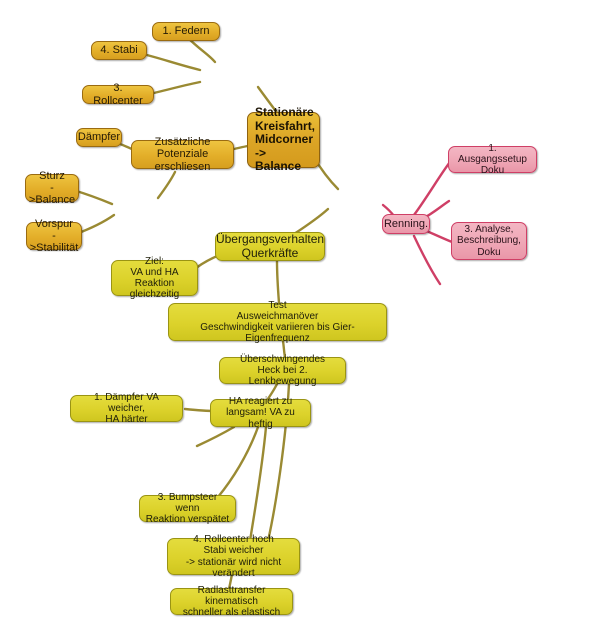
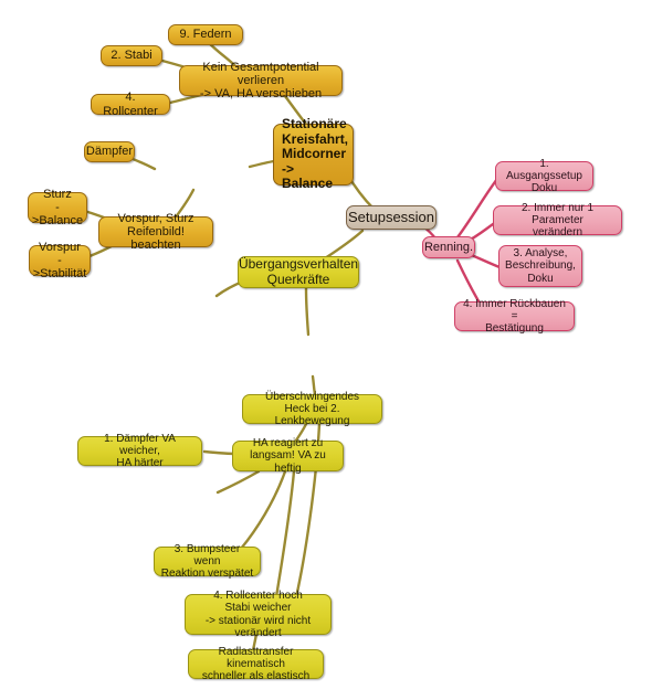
- 1. Federn
+ 9. Federn
- 4. Stabi
+ 2. Stabi
- 3. Rollcenter
+ 4. Rollcenter
+ Kein Gesamtpotential verlieren
+ -> VA, HA verschieben
  Stationäre
  Kreisfahrt,
  Midcorner
  -> Balance
  Dämpfer
- Zusätzliche Potenziale
- erschliesen
  Sturz
  ->Balance
+ Vorspur, Sturz
+ Reifenbild! beachten
  Vorspur
  ->Stabilität
+ Setupsession
  Renning.
  1. Ausgangssetup
  Doku
+ 2. Immer nur 1 Parameter
+ verändern
  3. Analyse,
  Beschreibung,
  Doku
+ 4. Immer Rückbauen =
+ Bestätigung
  Übergangsverhalten
  Querkräfte
- Ziel:
- VA und HA Reaktion
- gleichzeitig
- Test
- Ausweichmanöver
- Geschwindigkeit variieren bis Gier-Eigenfrequenz
  Überschwingendes
  Heck bei 2. Lenkbewegung
  HA reagiert zu
  langsam! VA zu heftig
  1. Dämpfer VA weicher,
  HA härter
  3. Bumpsteer wenn
  Reaktion verspätet
  4. Rollcenter hoch
  Stabi weicher
  -> stationär wird nicht verändert
  Radlasttransfer kinematisch
  schneller als elastisch
